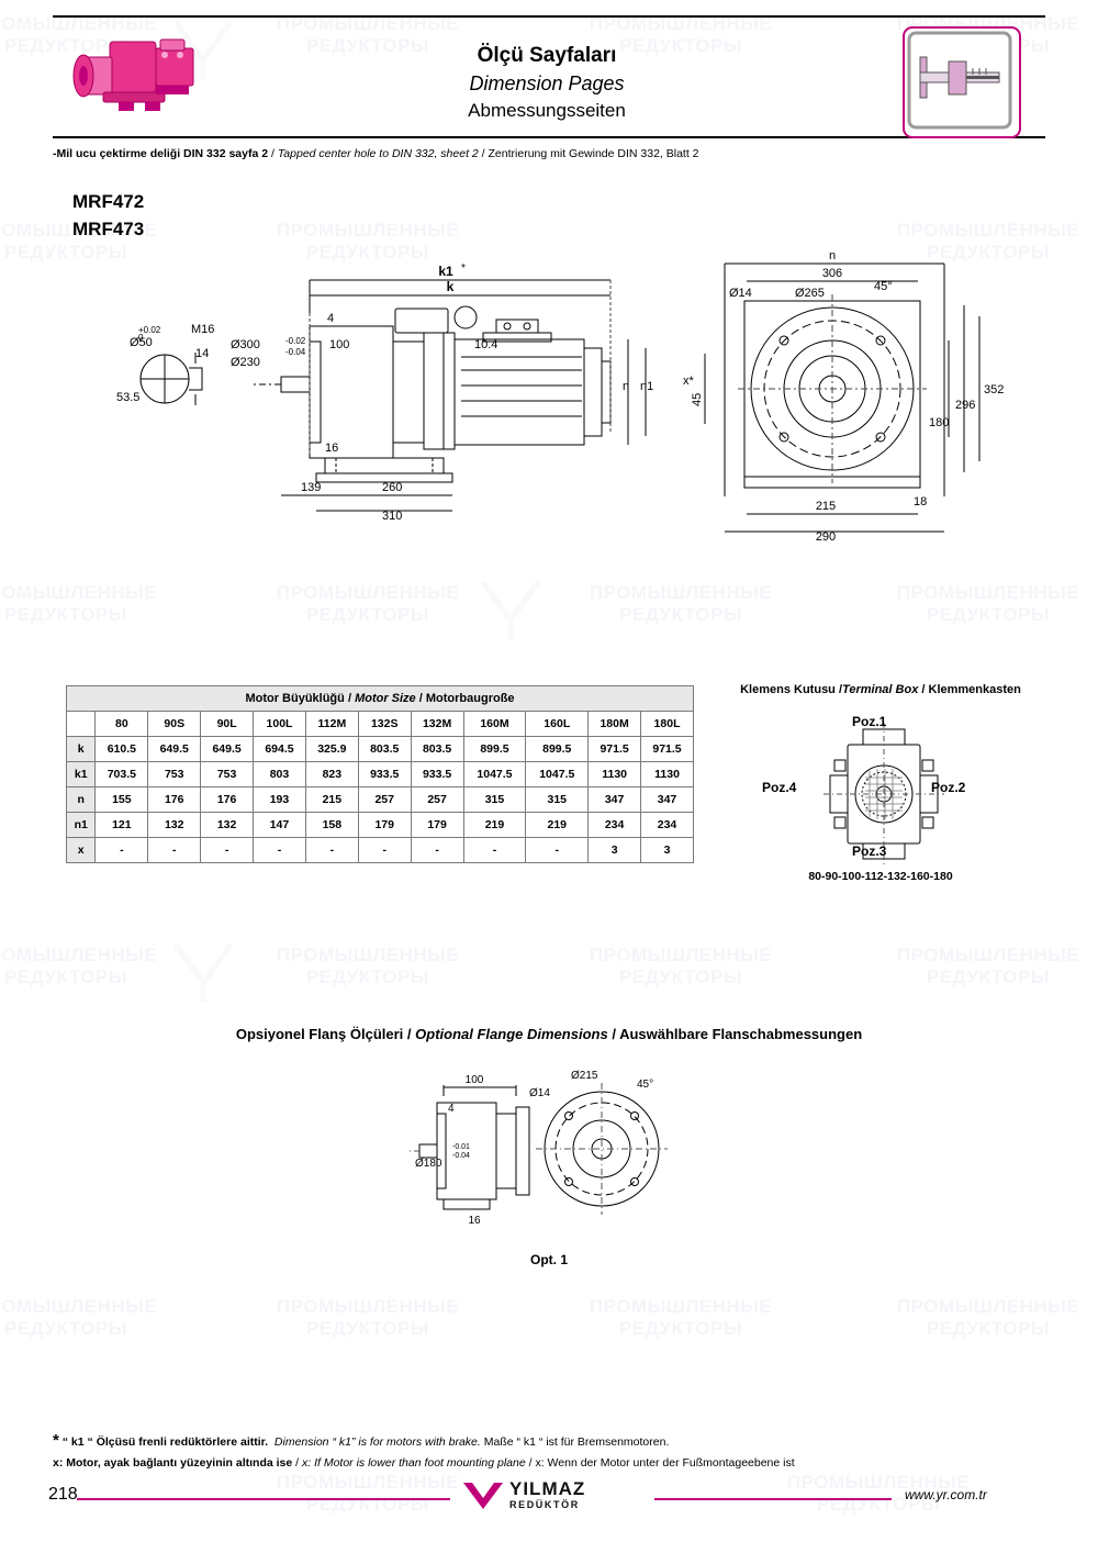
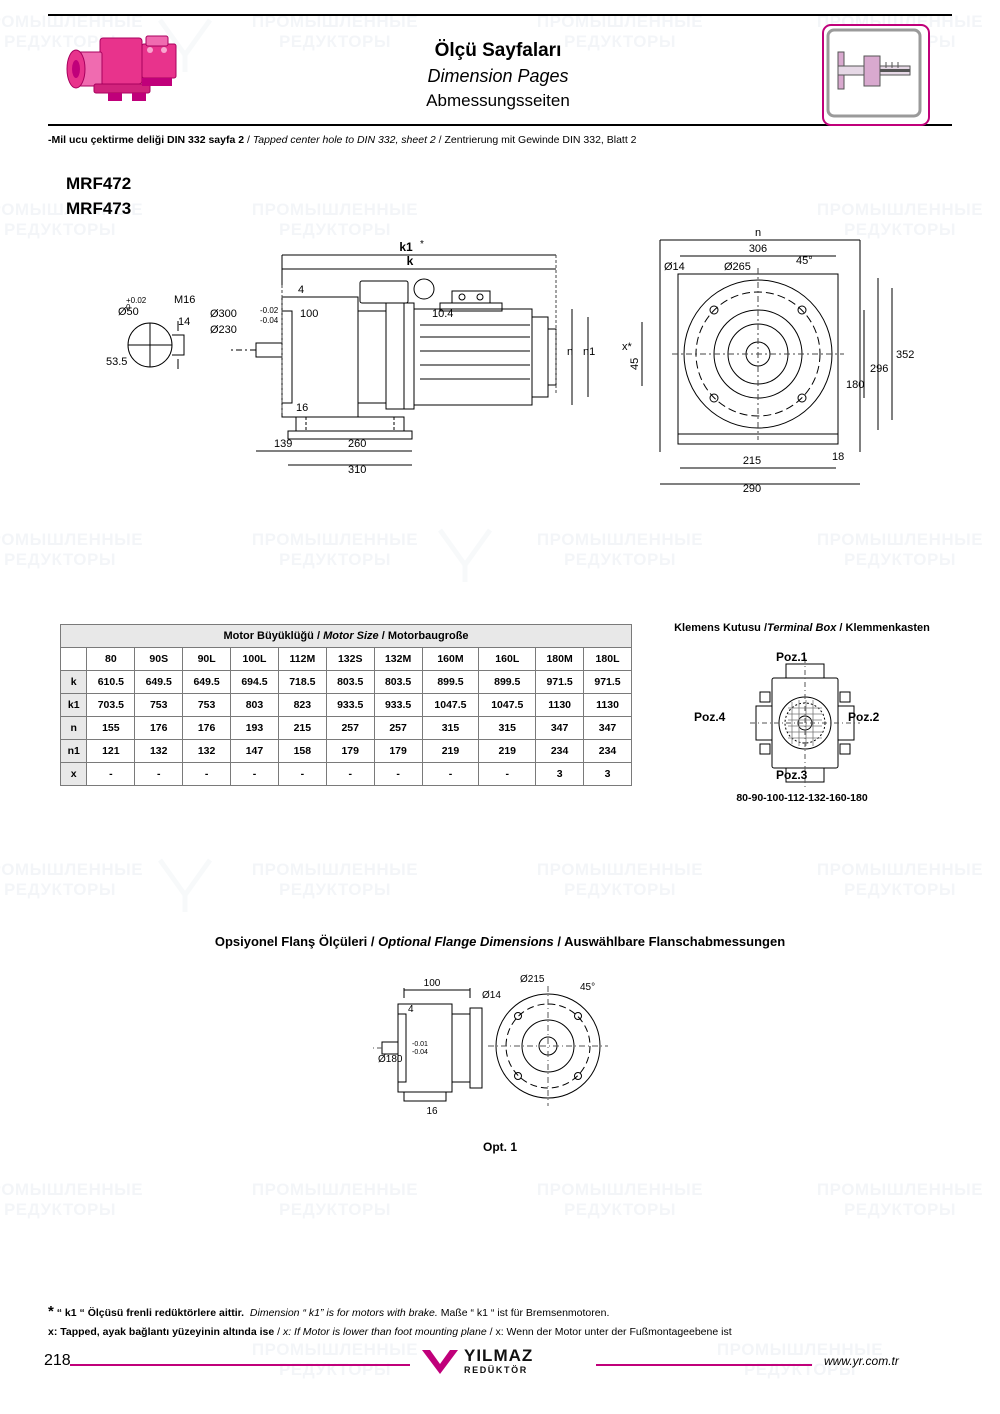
  ОМЫШЛЕННЫЕ
  РЕДУКТОР
  ПРОМЫШЛЕННЫЕ
  ПРОМЫШЛЕННЫЕ
  ПРОМЫШЛЕННЫЕ
  ОМЫШЛЕННЫЕ
  РЕДУКТОРЫ
  ПРОМЫШЛЕННЫЕ
  РЕДУКТОРЫ
  Ölçü Sayfaları
  Dimension Pages
  Abmessungsseiten
  -Mil ucu çektirme deliği DIN 332 sayfa 2 / Tapped center hole to DIN 332, sheet 2 / Zentrierung mit Gewinde DIN 332, Blatt 2
  MRF472
  MRF473
  k1
  *
  k
  4
  100
  10.4
  Ø300
  Ø230
  -0.02
  -0.04
  16
  139
  260
  310
  n
  n1
  M16
  14
  Ø50
  +0.02
  0
  53.5
  n
  306
  Ø14
  Ø265
  45°
  352
  296
  180
  x*
  18
  215
  290
  Motor Büyüklüğü / Motor Size / Motorbaugroße
  	80	90S	90L	100L	112M	132S	132M	160M	160L	180M	180L
- k	610.5	649.5	649.5	694.5	325.9	803.5	803.5	899.5	899.5	971.5	971.5
+ k	610.5	649.5	649.5	694.5	718.5	803.5	803.5	899.5	899.5	971.5	971.5
  k1	703.5	753	753	803	823	933.5	933.5	1047.5	1047.5	1130	1130
  n	155	176	176	193	215	257	257	315	315	347	347
  n1	121	132	132	147	158	179	179	219	219	234	234
  x	-	-	-	-	-	-	-	-	-	3	3
  Klemens Kutusu /Terminal Box / Klemmenkasten
  Poz.1
  Poz.2
  Poz.3
  Poz.4
  80-90-100-112-132-160-180
  Opsiyonel Flanş Ölçüleri / Optional Flange Dimensions / Auswählbare Flanschabmessungen
  100
  4
  Ø180
  16
  Ø215
  Ø14
  45°
  Opt. 1
  * “ k1 “ Ölçüsü frenli redüktörlere aittir. Dimension “ k1” is for motors with brake. Maße “ k1 “ ist für Bremsenmotoren.
- x: Motor, ayak bağlantı yüzeyinin altında ise / x: If Motor is lower than foot mounting plane / x: Wenn der Motor unter der Fußmontageebene ist
+ x: Tapped, ayak bağlantı yüzeyinin altında ise / x: If Motor is lower than foot mounting plane / x: Wenn der Motor unter der Fußmontageebene ist
  218
  www.yr.com.tr
  YILMAZ
  REDÜKTÖR
